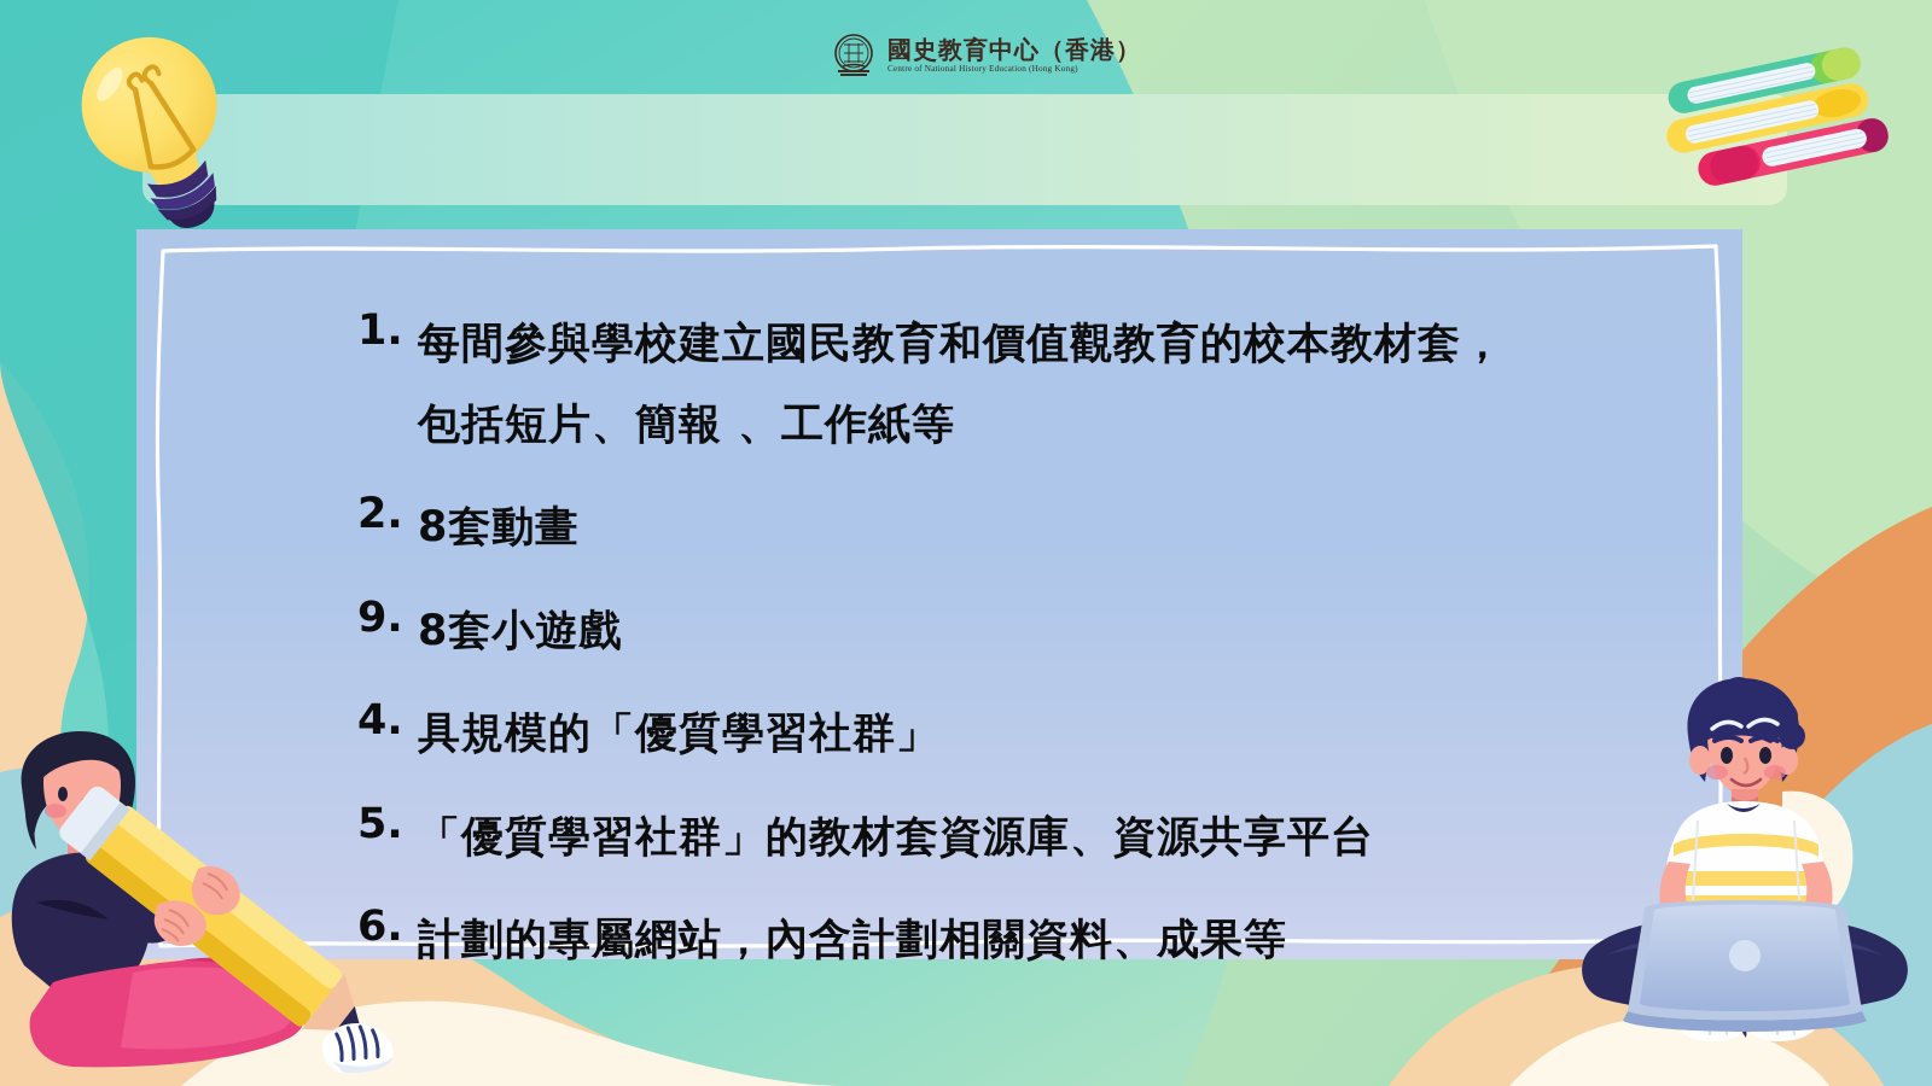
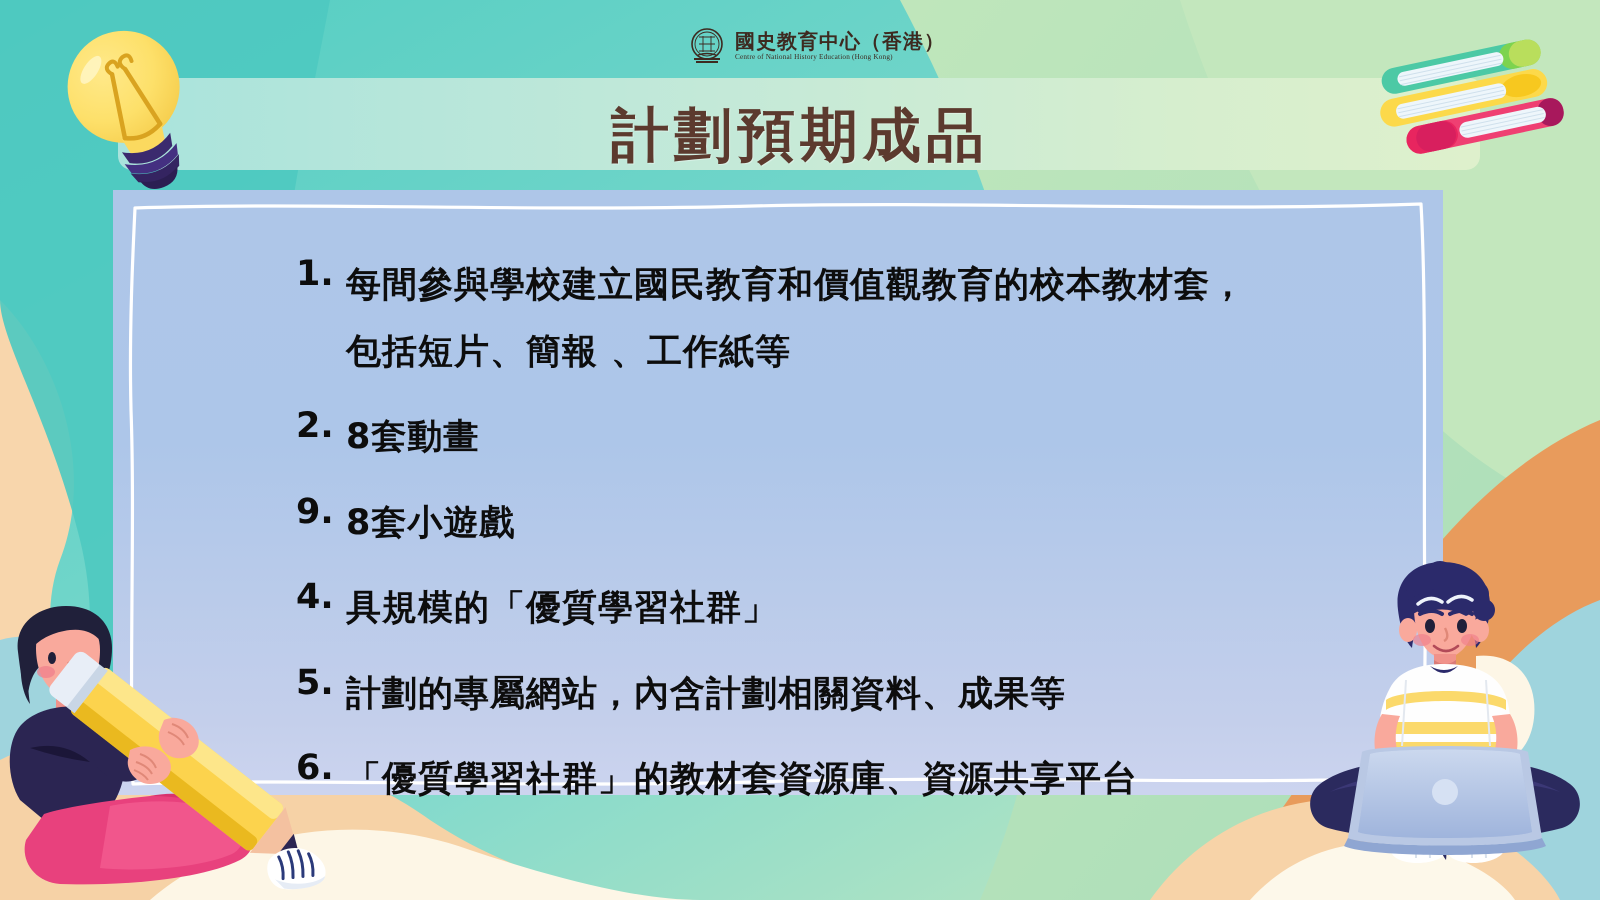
+ 計劃預期成品
  國史教育中心（香港）
  Centre of National History Education (Hong Kong)
  1.
  每間參與學校建立國民教育和價值觀教育的校本教材套，
  包括短片、簡報 、工作紙等
  2.
  8套動畫
  9.
  8套小遊戲
  4.
  具規模的「優質學習社群」
  5.
- 「優質學習社群」的教材套資源庫、資源共享平台
+ 計劃的專屬網站，內含計劃相關資料、成果等
  6.
- 計劃的專屬網站，內含計劃相關資料、成果等
+ 「優質學習社群」的教材套資源庫、資源共享平台
